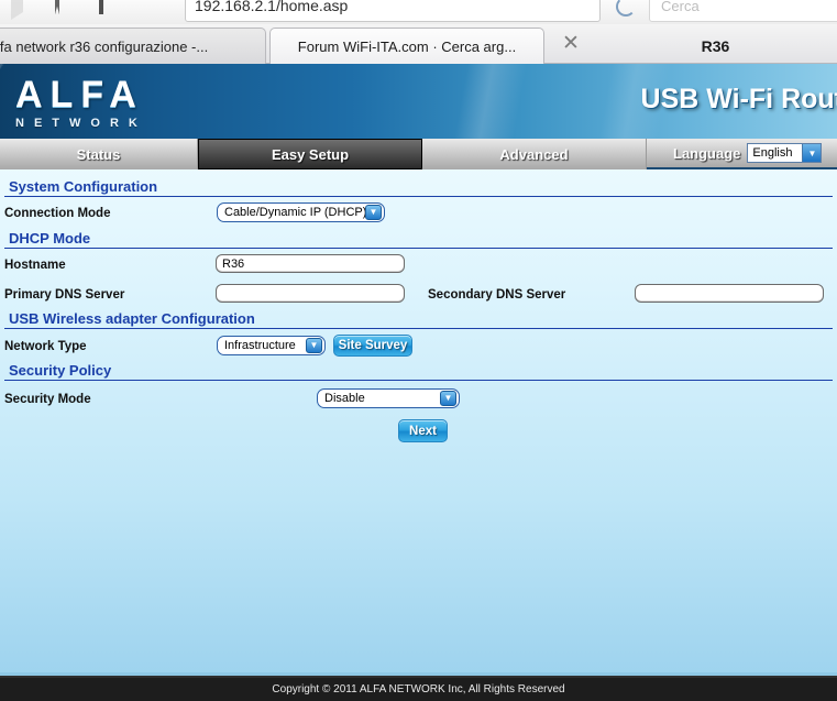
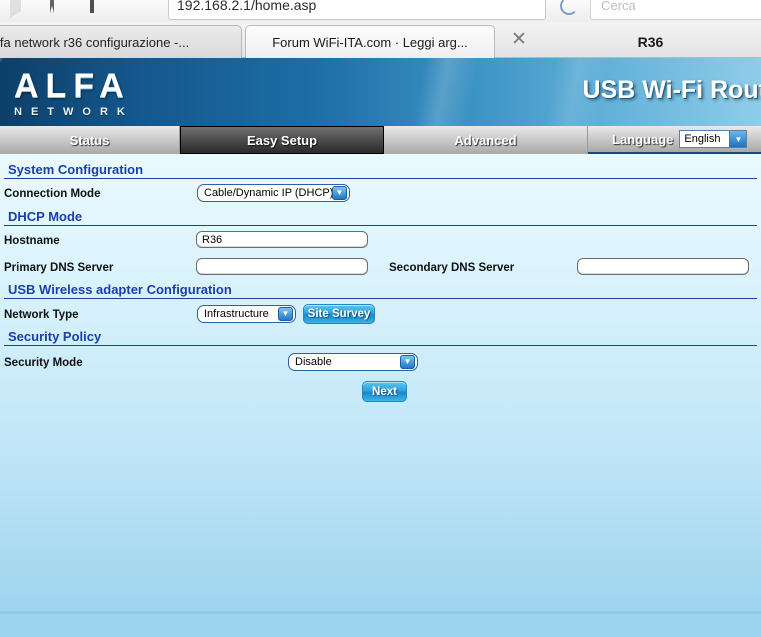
  192.168.2.1/home.asp
  Cerca
  fa network r36 configurazione -...
- Forum WiFi-ITA.com · Cerca arg...
+ Forum WiFi-ITA.com · Leggi arg...
  R36
  ✕
  ALFA
  NETWORK
  USB Wi-Fi Rou
  Status
  Easy Setup
  Advanced
  Language
  English
  ▼
  System Configuration
  Connection Mode
  Cable/Dynamic IP (DHCP
  ▼
  DHCP Mode
  Hostname
  R36
  Primary DNS Server
  Secondary DNS Server
  USB Wireless adapter Configuration
  Network Type
  Infrastructure
  ▼
  Site Survey
  Security Policy
  Security Mode
  Disable
  ▼
  Next
- Copyright © 2011 ALFA NETWORK Inc, All Rights Reserved
